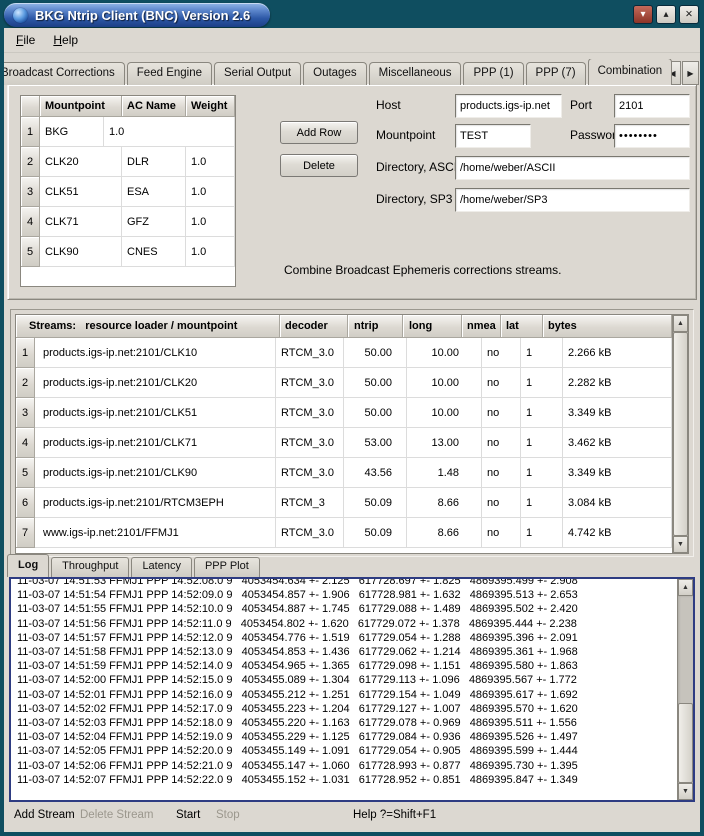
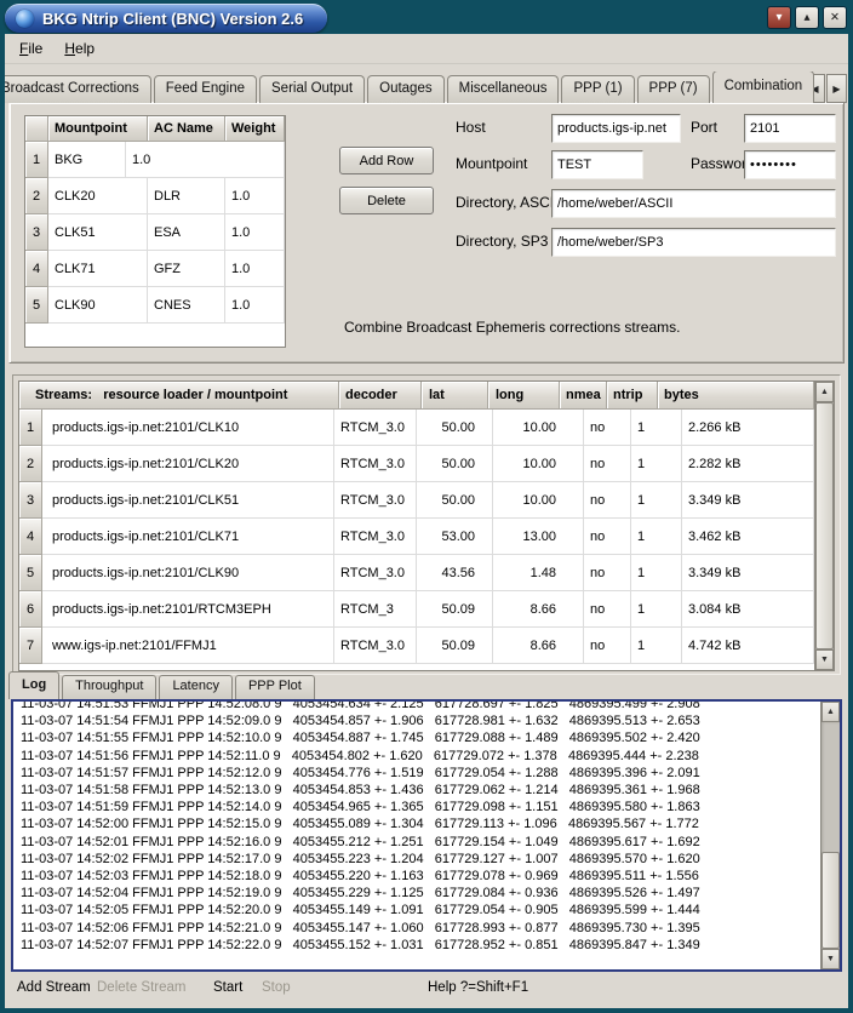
  BKG Ntrip Client (BNC) Version 2.6
  ▾
  ▴
  ✕
  File
  Help
  Broadcast Corrections
  Feed Engine
  Serial Output
  Outages
  Miscellaneous
  PPP (1)
  PPP (7)
  Combination
  ◀
  ▶
  Mountpoint
  AC Name
  Weight
  1
  BKG
  1.0
  2
  CLK20
  DLR
  1.0
  3
  CLK51
  ESA
  1.0
  4
  CLK71
  GFZ
  1.0
  5
  CLK90
  CNES
  1.0
  Add Row
  Delete
  Host
  products.igs-ip.net
  Port
  2101
  Mountpoint
  TEST
  Passwo
  ••••••••
  Directory, ASC
  /home/weber/ASCII
  Directory, SP3
  /home/weber/SP3
  Combine Broadcast Ephemeris corrections streams.
  Streams: resource loader / mountpoint
  decoder
- ntrip
+ lat
  long
  nmea
- lat
+ ntrip
  bytes
  1
  products.igs-ip.net:2101/CLK10
  RTCM_3.0
  50.00
  10.00
  no
  1
  2.266 kB
  2
  products.igs-ip.net:2101/CLK20
  RTCM_3.0
  50.00
  10.00
  no
  1
  2.282 kB
  3
  products.igs-ip.net:2101/CLK51
  RTCM_3.0
  50.00
  10.00
  no
  1
  3.349 kB
  4
  products.igs-ip.net:2101/CLK71
  RTCM_3.0
  53.00
  13.00
  no
  1
  3.462 kB
  5
  products.igs-ip.net:2101/CLK90
  RTCM_3.0
  43.56
  1.48
  no
  1
  3.349 kB
  6
  products.igs-ip.net:2101/RTCM3EPH
  RTCM_3
  50.09
  8.66
  no
  1
  3.084 kB
  7
  www.igs-ip.net:2101/FFMJ1
  RTCM_3.0
  50.09
  8.66
  no
  1
  4.742 kB
  Log
  Throughput
  Latency
  PPP Plot
  11-03-07 14:51:53 FFMJ1 PPP 14:52:08.0 9 4053454.634 +- 2.125 617728.697 +- 1.825 4869395.499 +- 2.908
  11-03-07 14:51:54 FFMJ1 PPP 14:52:09.0 9 4053454.857 +- 1.906 617728.981 +- 1.632 4869395.513 +- 2.653
  11-03-07 14:51:55 FFMJ1 PPP 14:52:10.0 9 4053454.887 +- 1.745 617729.088 +- 1.489 4869395.502 +- 2.420
  11-03-07 14:51:56 FFMJ1 PPP 14:52:11.0 9 4053454.802 +- 1.620 617729.072 +- 1.378 4869395.444 +- 2.238
  11-03-07 14:51:57 FFMJ1 PPP 14:52:12.0 9 4053454.776 +- 1.519 617729.054 +- 1.288 4869395.396 +- 2.091
  11-03-07 14:51:58 FFMJ1 PPP 14:52:13.0 9 4053454.853 +- 1.436 617729.062 +- 1.214 4869395.361 +- 1.968
  11-03-07 14:51:59 FFMJ1 PPP 14:52:14.0 9 4053454.965 +- 1.365 617729.098 +- 1.151 4869395.580 +- 1.863
  11-03-07 14:52:00 FFMJ1 PPP 14:52:15.0 9 4053455.089 +- 1.304 617729.113 +- 1.096 4869395.567 +- 1.772
  11-03-07 14:52:01 FFMJ1 PPP 14:52:16.0 9 4053455.212 +- 1.251 617729.154 +- 1.049 4869395.617 +- 1.692
  11-03-07 14:52:02 FFMJ1 PPP 14:52:17.0 9 4053455.223 +- 1.204 617729.127 +- 1.007 4869395.570 +- 1.620
  11-03-07 14:52:03 FFMJ1 PPP 14:52:18.0 9 4053455.220 +- 1.163 617729.078 +- 0.969 4869395.511 +- 1.556
  11-03-07 14:52:04 FFMJ1 PPP 14:52:19.0 9 4053455.229 +- 1.125 617729.084 +- 0.936 4869395.526 +- 1.497
  11-03-07 14:52:05 FFMJ1 PPP 14:52:20.0 9 4053455.149 +- 1.091 617729.054 +- 0.905 4869395.599 +- 1.444
  11-03-07 14:52:06 FFMJ1 PPP 14:52:21.0 9 4053455.147 +- 1.060 617728.993 +- 0.877 4869395.730 +- 1.395
  11-03-07 14:52:07 FFMJ1 PPP 14:52:22.0 9 4053455.152 +- 1.031 617728.952 +- 0.851 4869395.847 +- 1.349
  Add Stream
  Delete Stream
  Start
  Stop
  Help ?=Shift+F1
